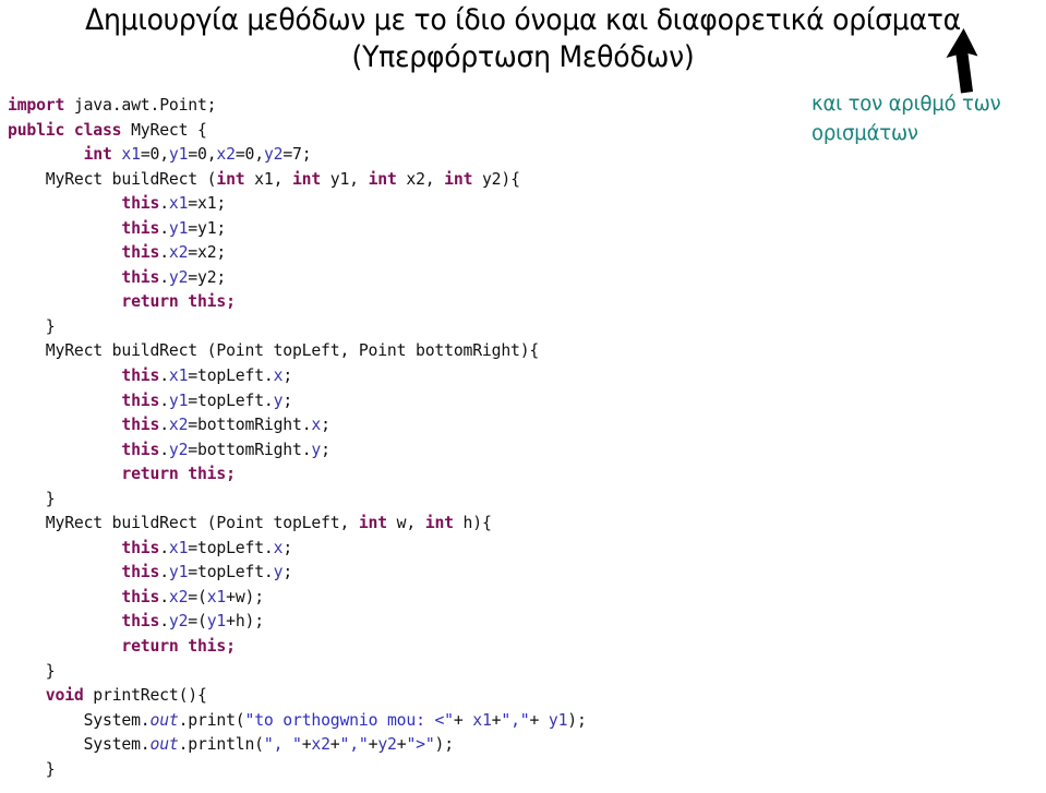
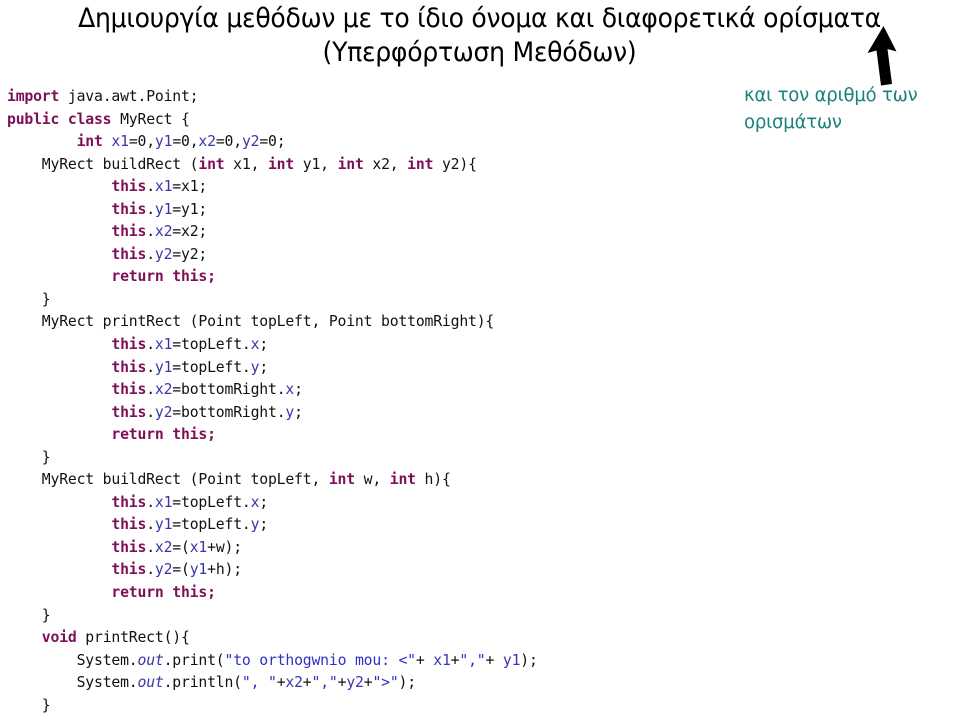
  Δημιουργία μεθόδων με το ίδιο όνομα και διαφορετικά ορίσματα
  (Υπερφόρτωση Μεθόδων)
  import java.awt.Point;
  public class MyRect {
- int x1=0,y1=0,x2=0,y2=7;
+ int x1=0,y1=0,x2=0,y2=0;
  MyRect buildRect (int x1, int y1, int x2, int y2){
  this.x1=x1;
  this.y1=y1;
  this.x2=x2;
  this.y2=y2;
  return this;
  }
- MyRect buildRect (Point topLeft, Point bottomRight){
+ MyRect printRect (Point topLeft, Point bottomRight){
  this.x1=topLeft.x;
  this.y1=topLeft.y;
  this.x2=bottomRight.x;
  this.y2=bottomRight.y;
  return this;
  }
  MyRect buildRect (Point topLeft, int w, int h){
  this.x1=topLeft.x;
  this.y1=topLeft.y;
  this.x2=(x1+w);
  this.y2=(y1+h);
  return this;
  }
  void printRect(){
  System.out.print("to orthogwnio mou: <"+ x1+","+ y1);
  System.out.println(", "+x2+","+y2+">");
  }
  και τον αριθμό των
  ορισμάτων
